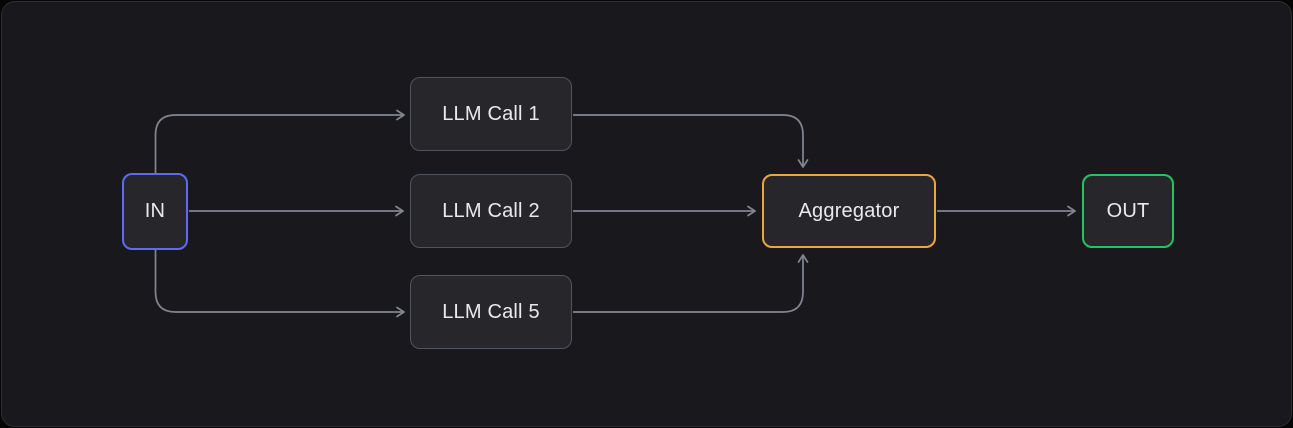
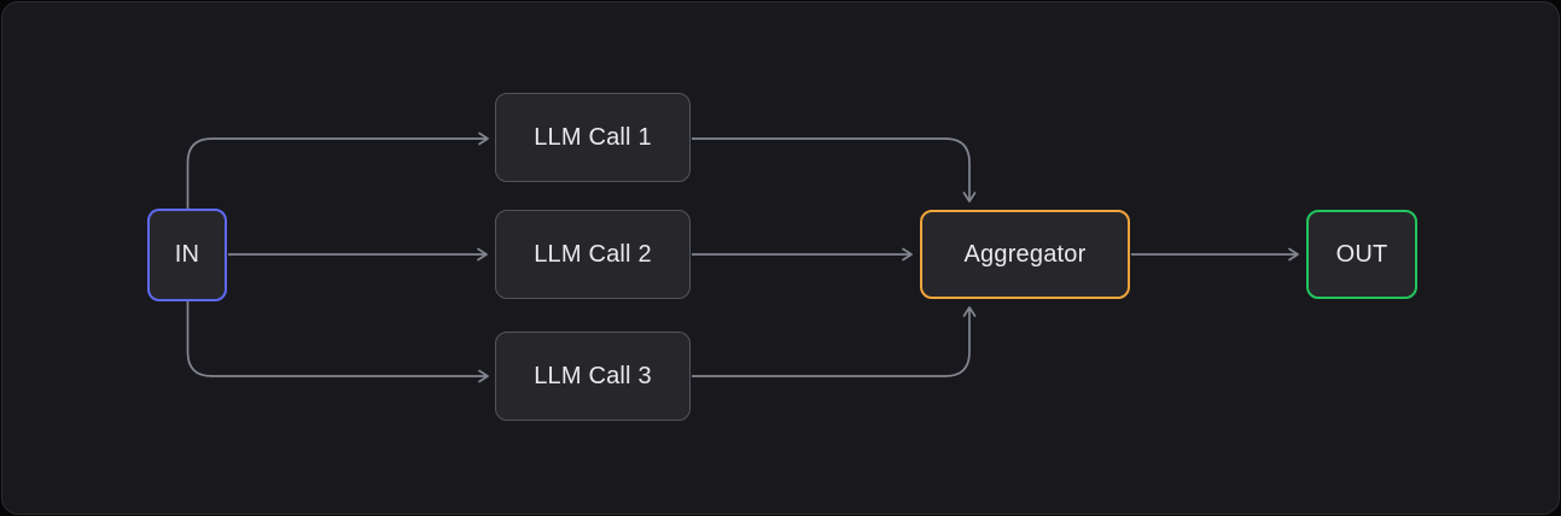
  IN
  LLM Call 1
  LLM Call 2
- LLM Call 5
+ LLM Call 3
  Aggregator
  OUT
